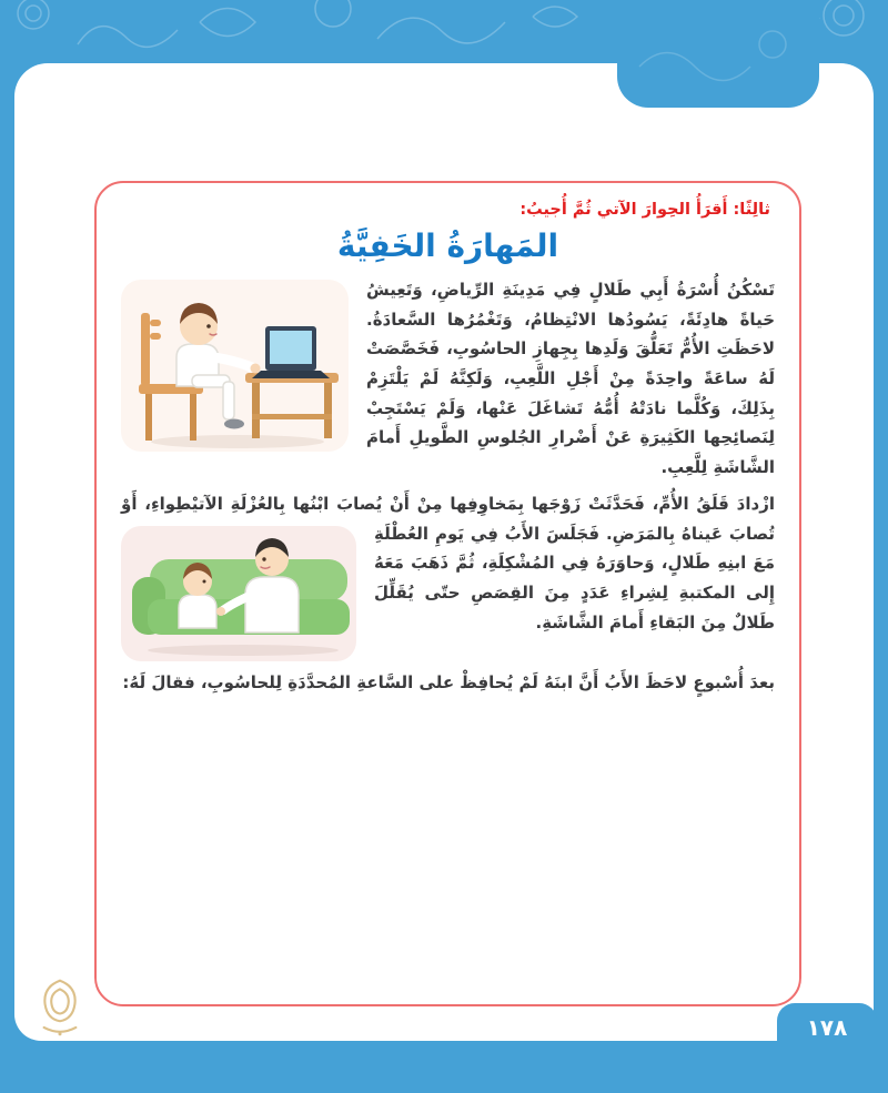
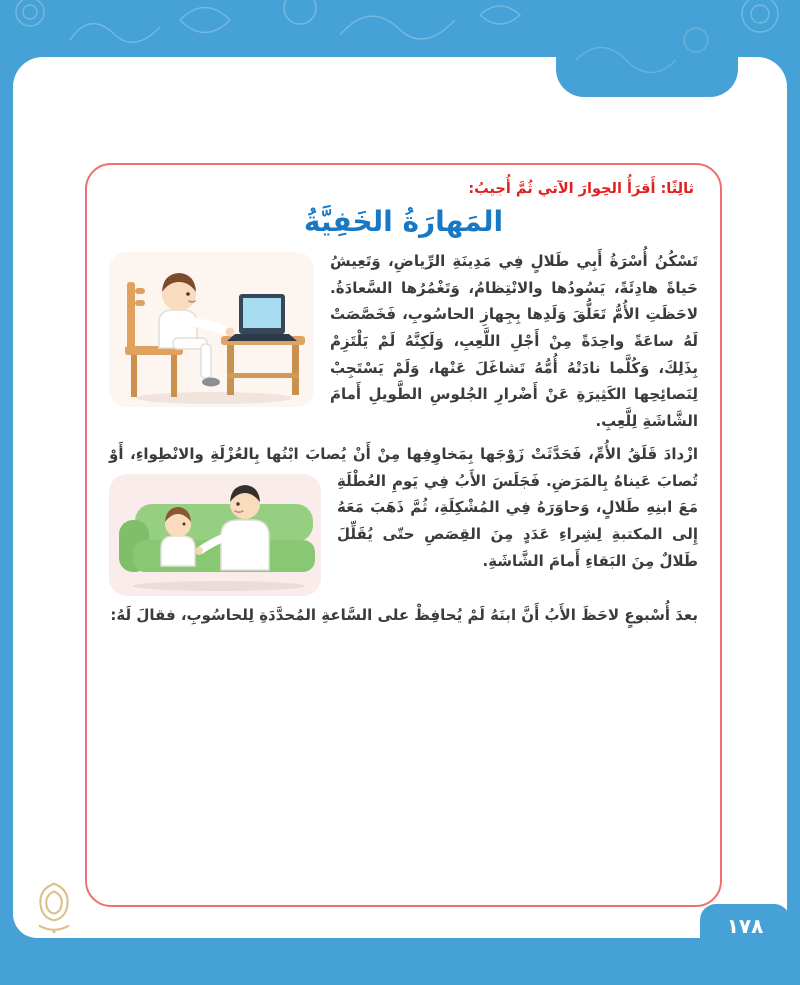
  ثالِثًا: أَقرَأُ الحِوارَ الآتي ثُمَّ أُجيبُ:
  المَهارَةُ الخَفِيَّةُ
- تَسْكُنُ أُسْرَةُ أَبِي طَلالٍ فِي مَدِينَةِ الرِّياضِ، وَتَعِيشُ حَياةً هادِئَةً، يَسُودُها الانْتِظامُ، وَتَغْمُرُها السَّعادَةُ. لاحَظَتِ الأُمُّ تَعَلُّقَ وَلَدِها بِجِهازِ الحاسُوبِ، فَخَصَّصَتْ لَهُ ساعَةً واحِدَةً مِنْ أَجْلِ اللَّعِبِ، وَلَكِنَّهُ لَمْ يَلْتَزِمْ بِذَلِكَ، وَكُلَّما نادَتْهُ أُمُّهُ تَشاغَلَ عَنْها، وَلَمْ يَسْتَجِبْ لِنَصائِحِها الكَثِيرَةِ عَنْ أَضْرارِ الجُلوسِ الطَّويلِ أَمامَ الشَّاشَةِ لِلَّعِبِ.
+ تَسْكُنُ أُسْرَةُ أَبِي طَلالٍ فِي مَدِينَةِ الرِّياضِ، وَتَعِيشُ حَياةً هادِئَةً، يَسُودُها والانْتِظامُ، وَتَغْمُرُها السَّعادَةُ. لاحَظَتِ الأُمُّ تَعَلُّقَ وَلَدِها بِجِهازِ الحاسُوبِ، فَخَصَّصَتْ لَهُ ساعَةً واحِدَةً مِنْ أَجْلِ اللَّعِبِ، وَلَكِنَّهُ لَمْ يَلْتَزِمْ بِذَلِكَ، وَكُلَّما نادَتْهُ أُمُّهُ تَشاغَلَ عَنْها، وَلَمْ يَسْتَجِبْ لِنَصائِحِها الكَثِيرَةِ عَنْ أَضْرارِ الجُلوسِ الطَّويلِ أَمامَ الشَّاشَةِ لِلَّعِبِ.
- ازْدادَ قَلَقُ الأُمِّ، فَحَدَّثَتْ زَوْجَها بِمَخاوِفِها مِنْ أَنْ يُصابَ ابْنُها بِالعُزْلَةِ الآتيْطِواءِ، أَوْ تُصابَ عَيناهُ بِالمَرَضِ. فَجَلَسَ الأَبُ فِي يَومِ العُطْلَةِ مَعَ ابنِهِ طَلالٍ، وَحاوَرَهُ فِي المُشْكِلَةِ، ثُمَّ ذَهَبَ مَعَهُ إِلى المكتبةِ لِشِراءِ عَدَدٍ مِنَ القِصَصِ حتّى يُقَلِّلَ طَلالٌ مِنَ البَقاءِ أَمامَ الشَّاشَةِ.
+ ازْدادَ قَلَقُ الأُمِّ، فَحَدَّثَتْ زَوْجَها بِمَخاوِفِها مِنْ أَنْ يُصابَ ابْنُها بِالعُزْلَةِ والانْطِواءِ، أَوْ تُصابَ عَيناهُ بِالمَرَضِ. فَجَلَسَ الأَبُ فِي يَومِ العُطْلَةِ مَعَ ابنِهِ طَلالٍ، وَحاوَرَهُ فِي المُشْكِلَةِ، ثُمَّ ذَهَبَ مَعَهُ إِلى المكتبةِ لِشِراءِ عَدَدٍ مِنَ القِصَصِ حتّى يُقَلِّلَ طَلالٌ مِنَ البَقاءِ أَمامَ الشَّاشَةِ.
  بعدَ أُسْبوعٍ لاحَظَ الأَبُ أَنَّ ابنَهُ لَمْ يُحافِظْ على السَّاعةِ المُحدَّدَةِ لِلحاسُوبِ، فقالَ لَهُ:
  ١٧٨
